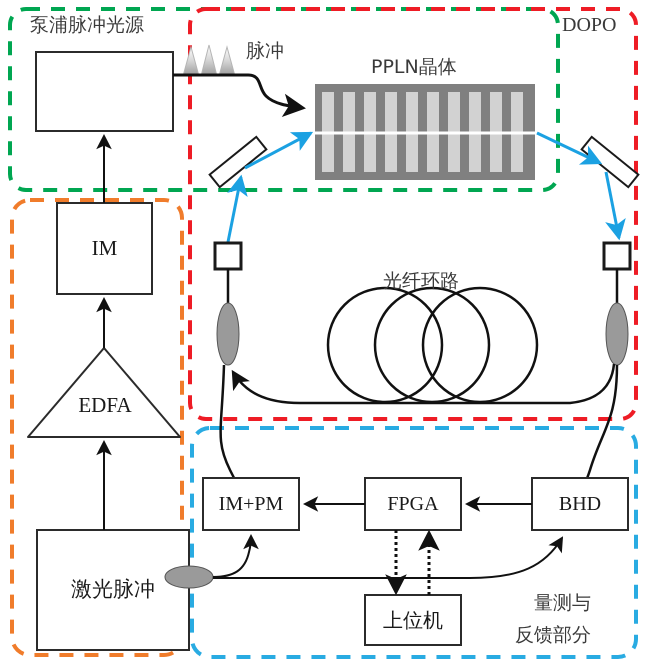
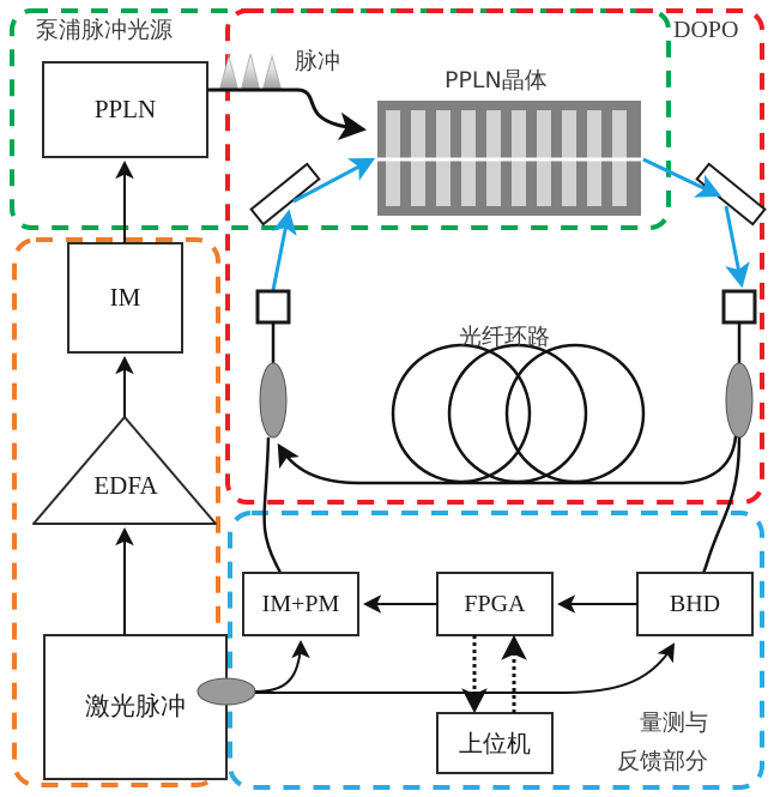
  泵浦脉冲光源
  DOPO
  量测与
  反馈部分
  脉冲
  PPLN晶体
  光纤环路
+ PPLN
  IM
  EDFA
  激光脉冲
  IM+PM
  FPGA
  BHD
  上位机
